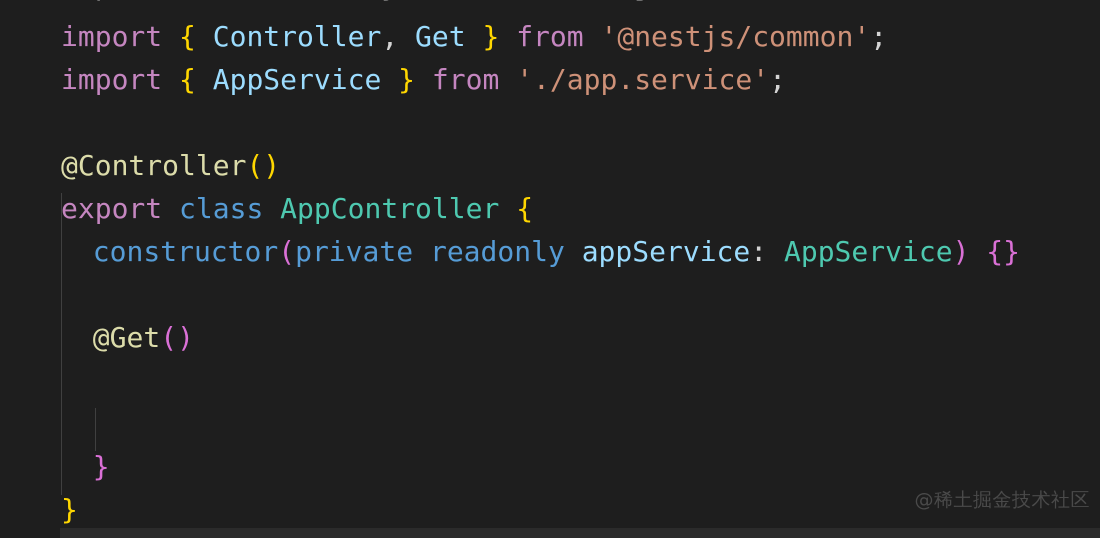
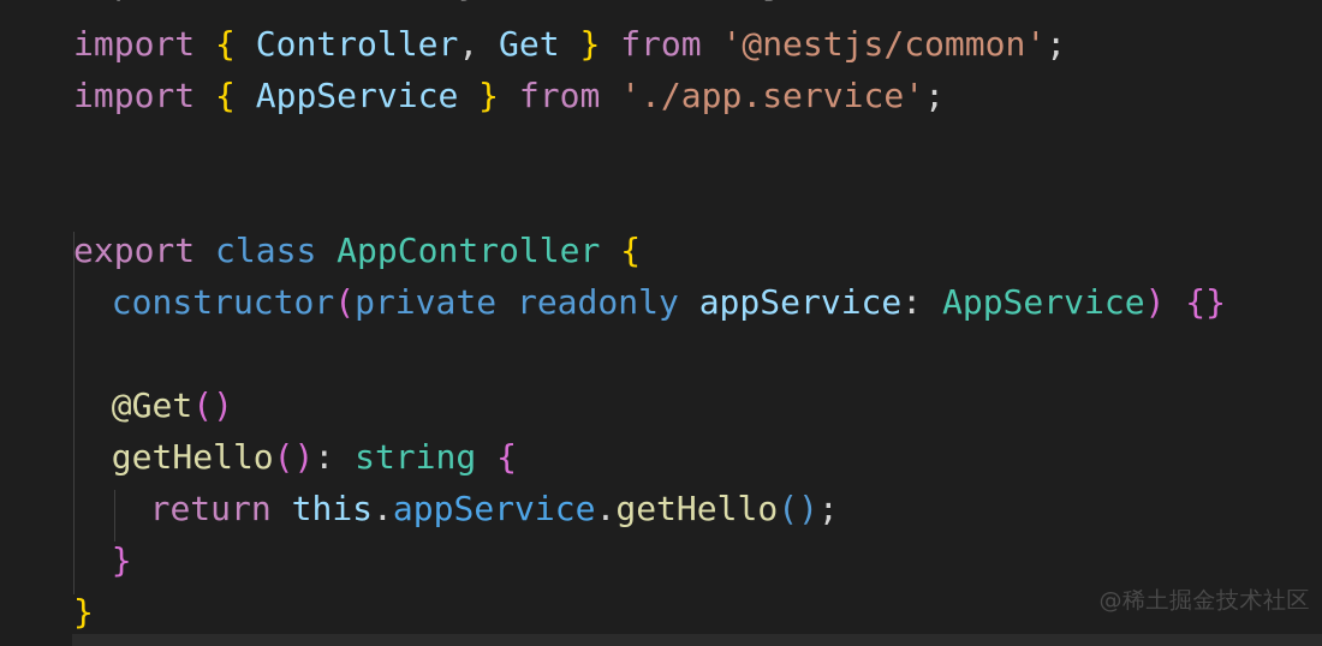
  import { Controller, Get } from '@nestjs/common';
  import { AppService } from './app.service';
- @Controller()
  export class AppController {
  constructor(private readonly appService: AppService) {}
  @Get()
+ getHello(): string {
+ return this.appService.getHello();
  }
  }
  @稀土掘金技术社区
